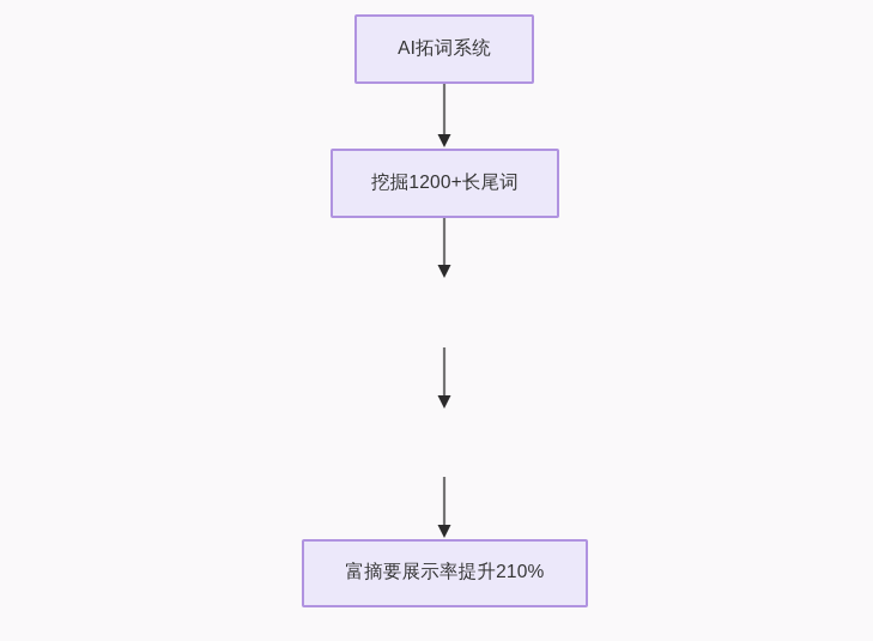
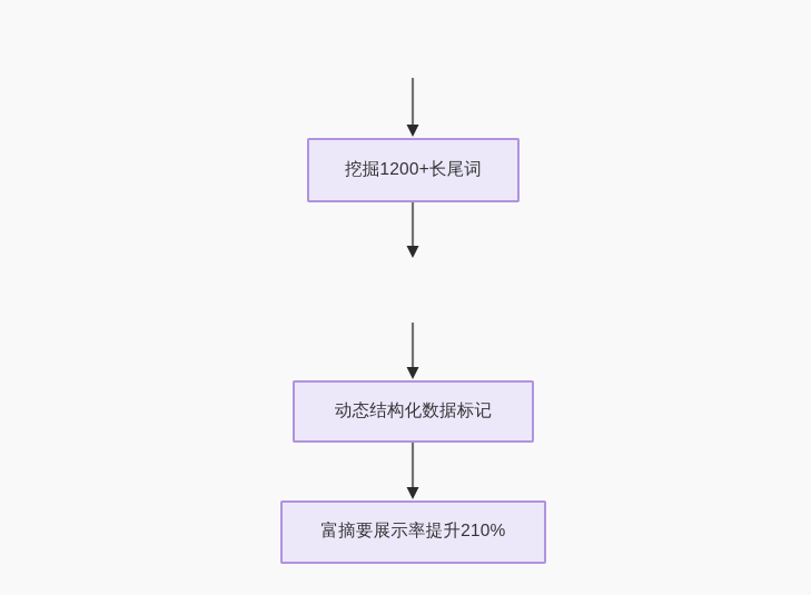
- AI拓词系统
  挖掘1200+长尾词
+ 动态结构化数据标记
  富摘要展示率提升210%
